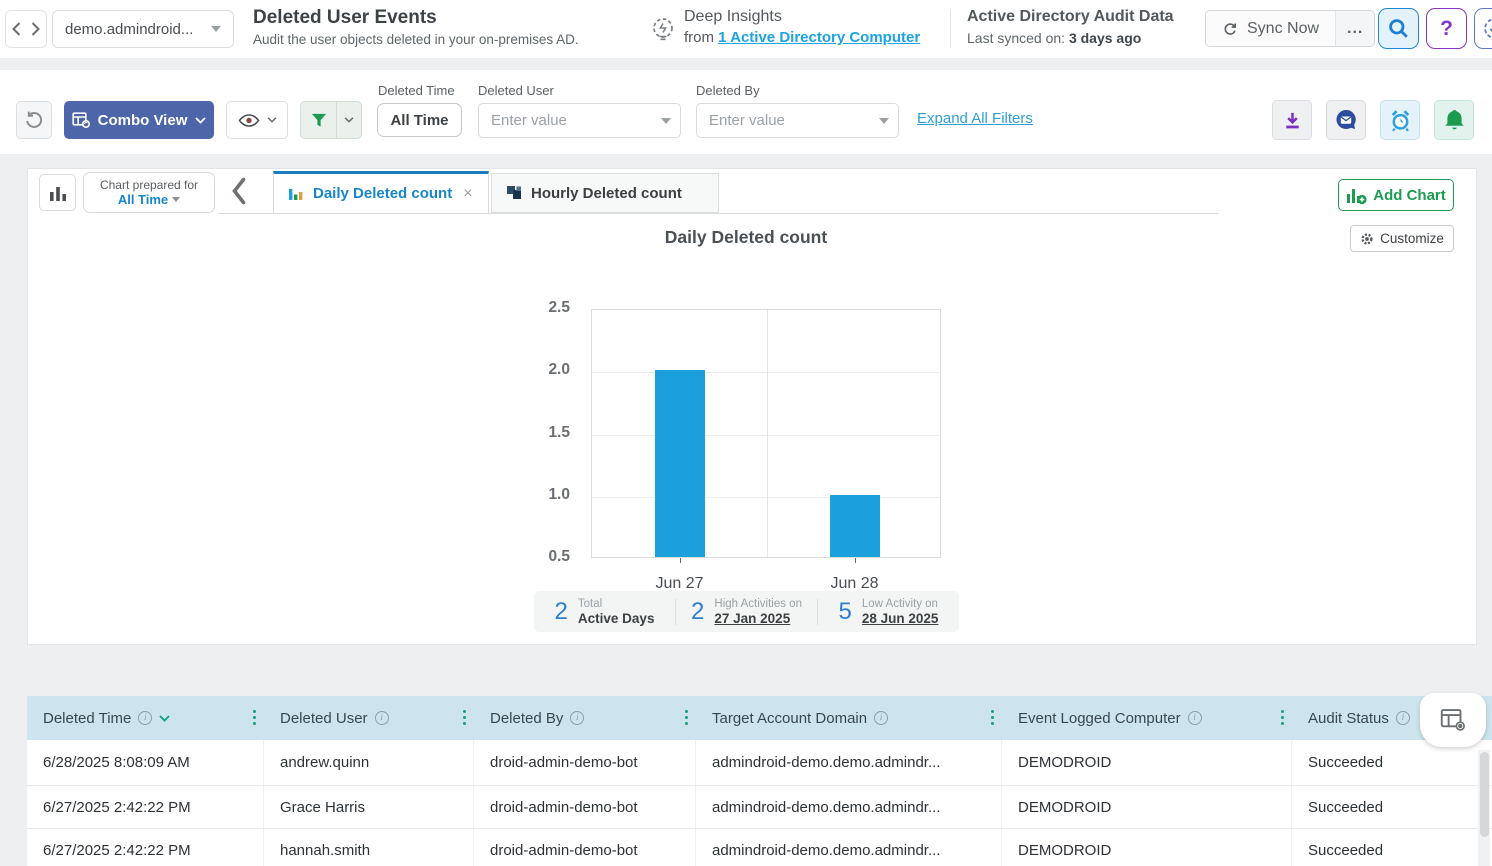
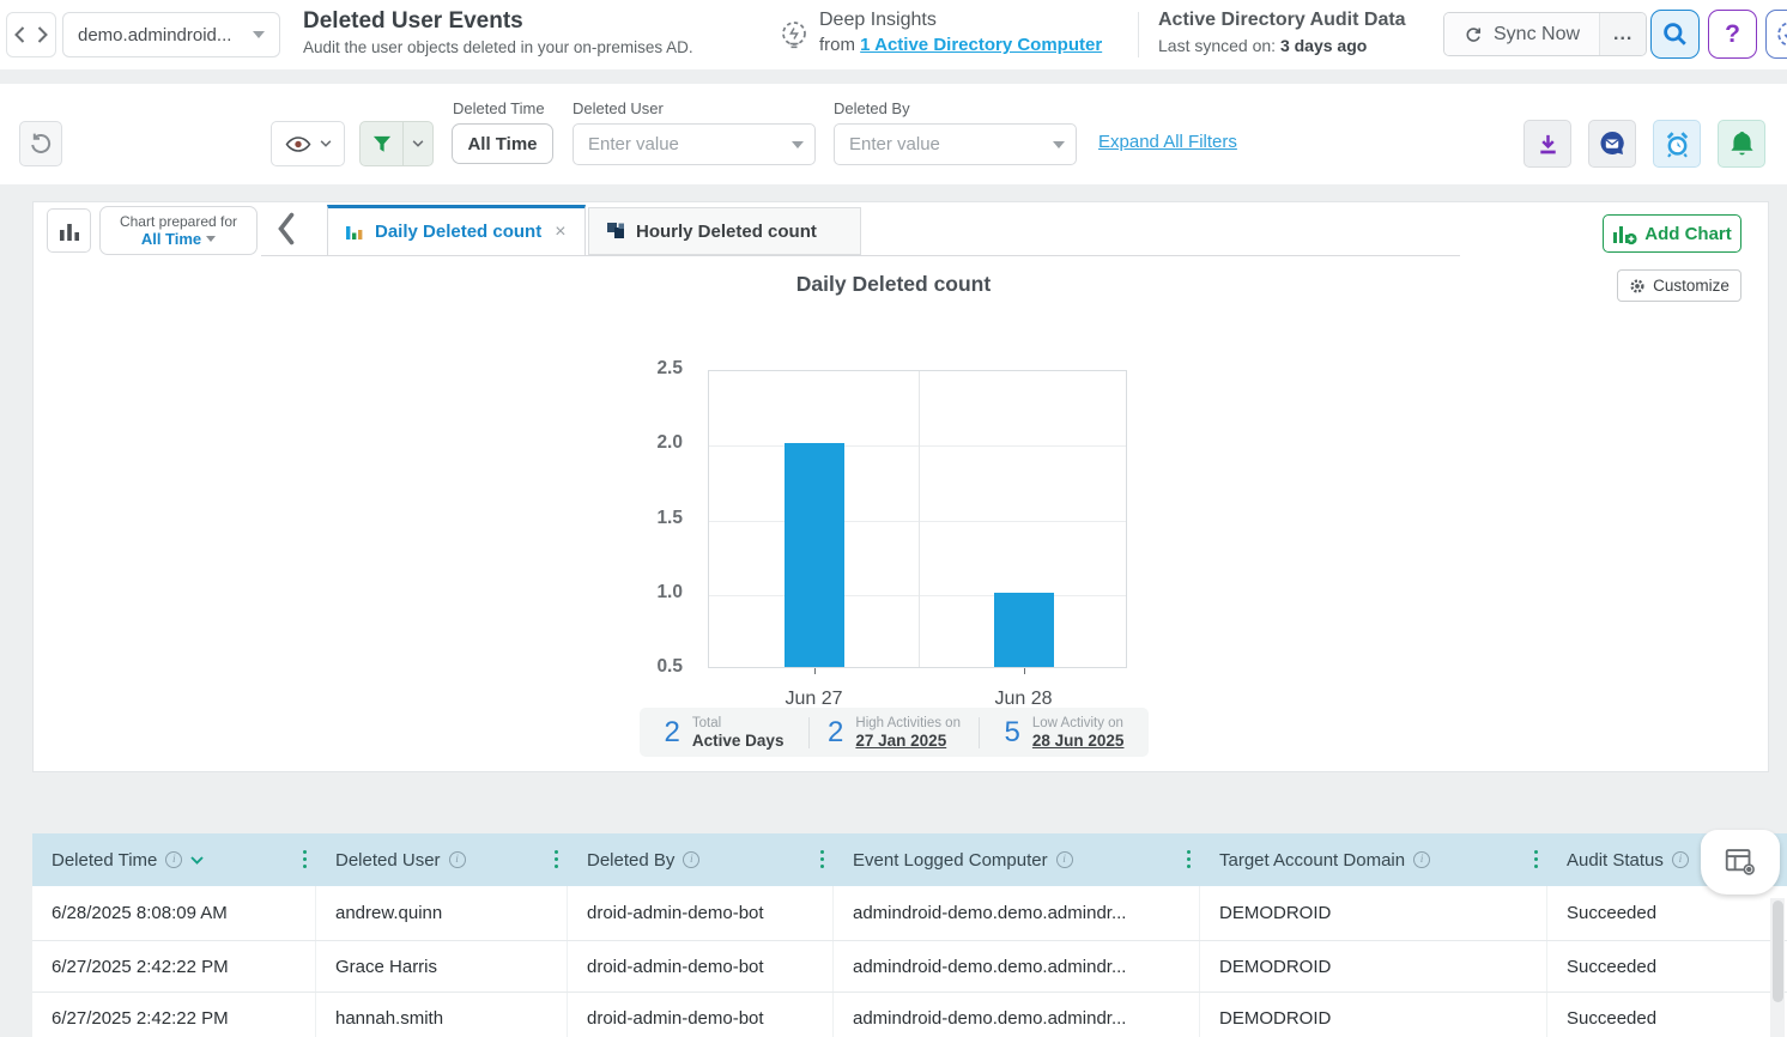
  demo.admindroid...
  Deleted User Events
  Audit the user objects deleted in your on-premises AD.
  Deep Insights
  from 1 Active Directory Computer
  Active Directory Audit Data
  Last synced on: 3 days ago
  Sync Now
  ...
  ?
- Combo View
  Deleted Time
  All Time
  Deleted User
  Enter value
  Deleted By
  Enter value
  Expand All Filters
  Chart prepared for
  All Time
  Daily Deleted count
  ×
  Hourly Deleted count
  Add Chart
  Customize
  Daily Deleted count
  2.5
  2.0
  1.5
  1.0
  0.5
  Jun 27
  Jun 28
  2
  Total
  Active Days
  2
  High Activities on
  27 Jan 2025
  5
  Low Activity on
  28 Jun 2025
  Deleted Time
  i
  Deleted User
  i
  Deleted By
  i
- Target Account Domain
+ Event Logged Computer
  i
- Event Logged Computer
+ Target Account Domain
  i
  Audit Status
  i
  6/28/2025 8:08:09 AM
  andrew.quinn
  droid-admin-demo-bot
  admindroid-demo.demo.admindr...
  DEMODROID
  Succeeded
  6/27/2025 2:42:22 PM
  Grace Harris
  droid-admin-demo-bot
  admindroid-demo.demo.admindr...
  DEMODROID
  Succeeded
  6/27/2025 2:42:22 PM
  hannah.smith
  droid-admin-demo-bot
  admindroid-demo.demo.admindr...
  DEMODROID
  Succeeded
